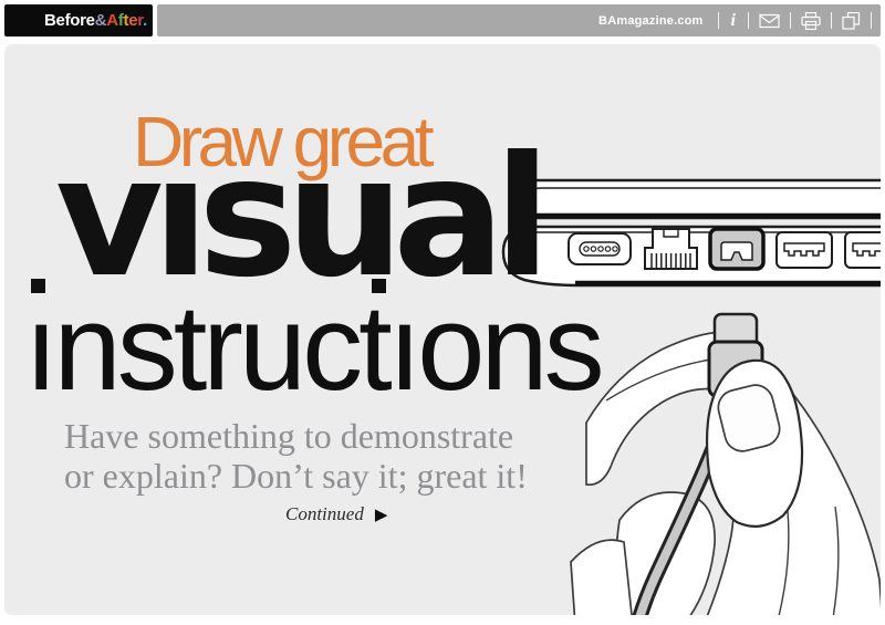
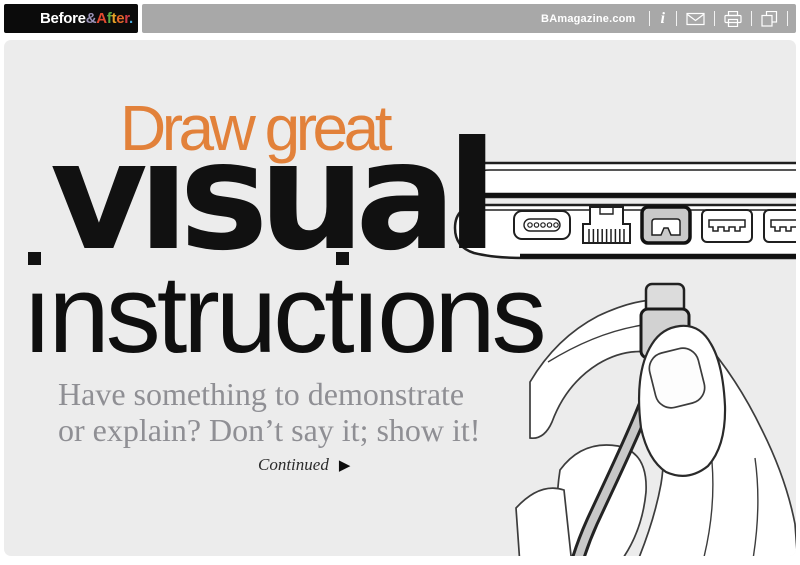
  Before&After.
  BAmagazine.com
  i
  Draw great
  vısual
  ınstructıons
  Have something to demonstrate
- or explain? Don’t say it; great it!
+ or explain? Don’t say it; show it!
  Continued
  ▶
